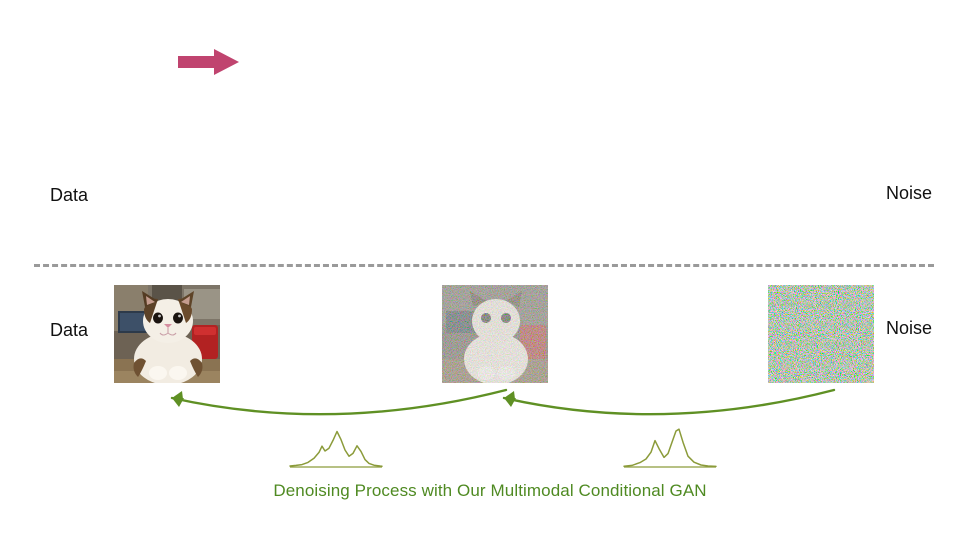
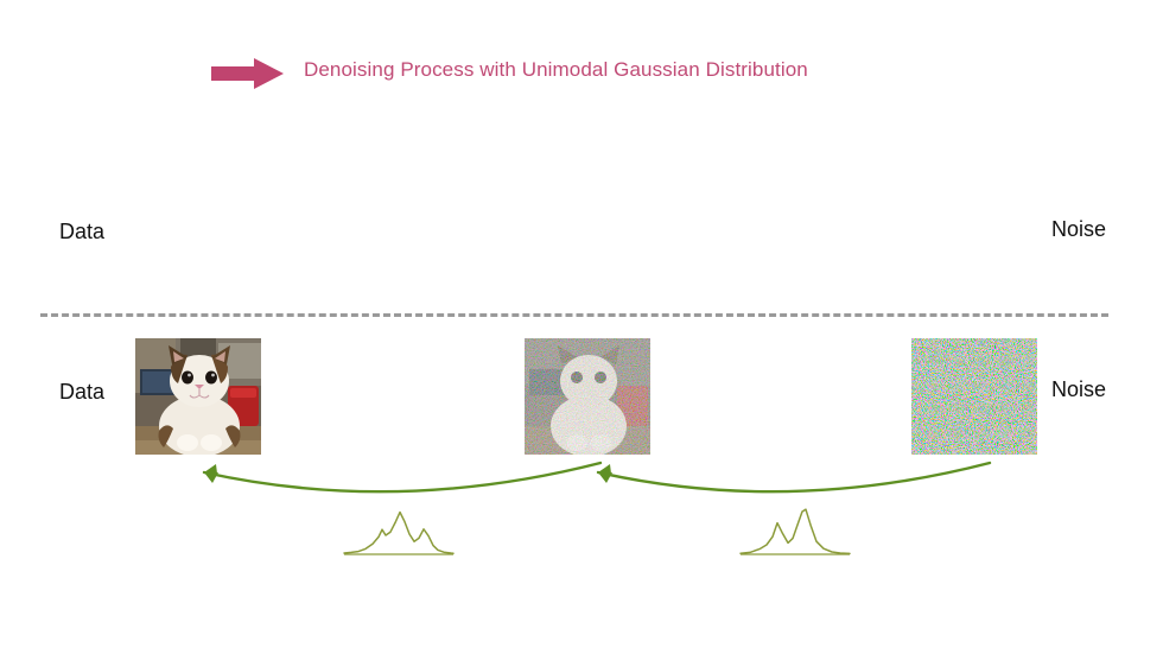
+ Denoising Process with Unimodal Gaussian Distribution
  Data
  Noise
  Data
  Noise
- Denoising Process with Our Multimodal Conditional GAN
